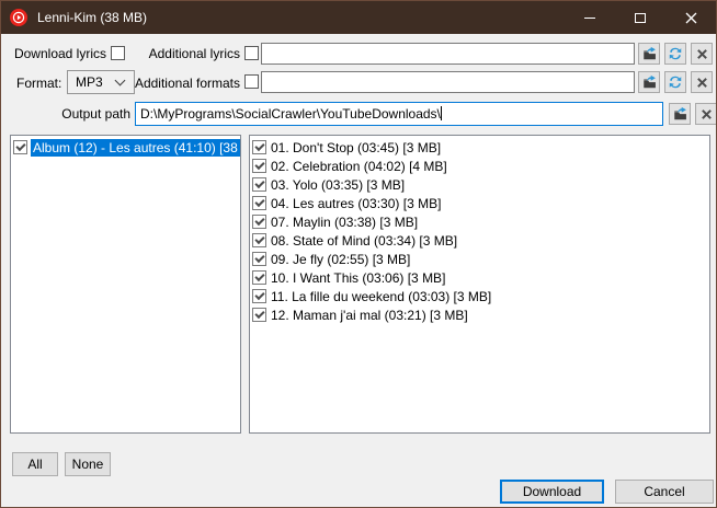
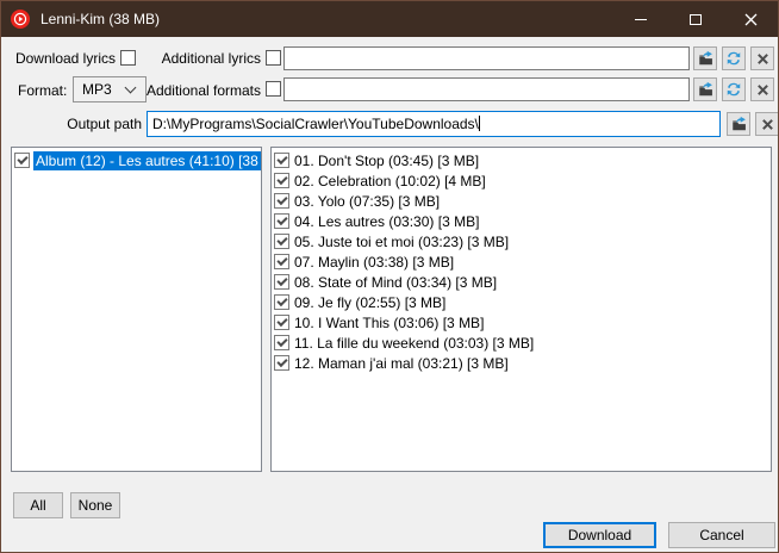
  Lenni-Kim (38 MB)
  Download lyrics
  Additional lyrics
  Format:
  MP3
  Additional formats
  Output path
  D:\MyPrograms\SocialCrawler\YouTubeDownloads\
  Album (12) - Les autres (41:10) [38
  01. Don't Stop (03:45) [3 MB]
- 02. Celebration (04:02) [4 MB]
+ 02. Celebration (10:02) [4 MB]
- 03. Yolo (03:35) [3 MB]
+ 03. Yolo (07:35) [3 MB]
  04. Les autres (03:30) [3 MB]
+ 05. Juste toi et moi (03:23) [3 MB]
  07. Maylin (03:38) [3 MB]
  08. State of Mind (03:34) [3 MB]
  09. Je fly (02:55) [3 MB]
  10. I Want This (03:06) [3 MB]
  11. La fille du weekend (03:03) [3 MB]
  12. Maman j'ai mal (03:21) [3 MB]
  All
  None
  Download
  Cancel
